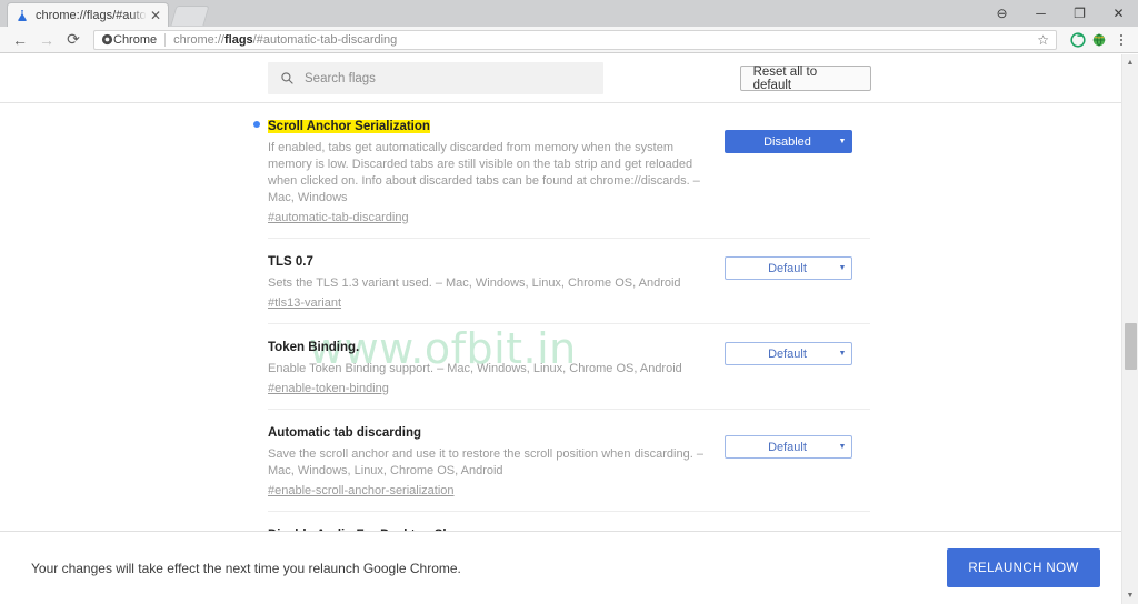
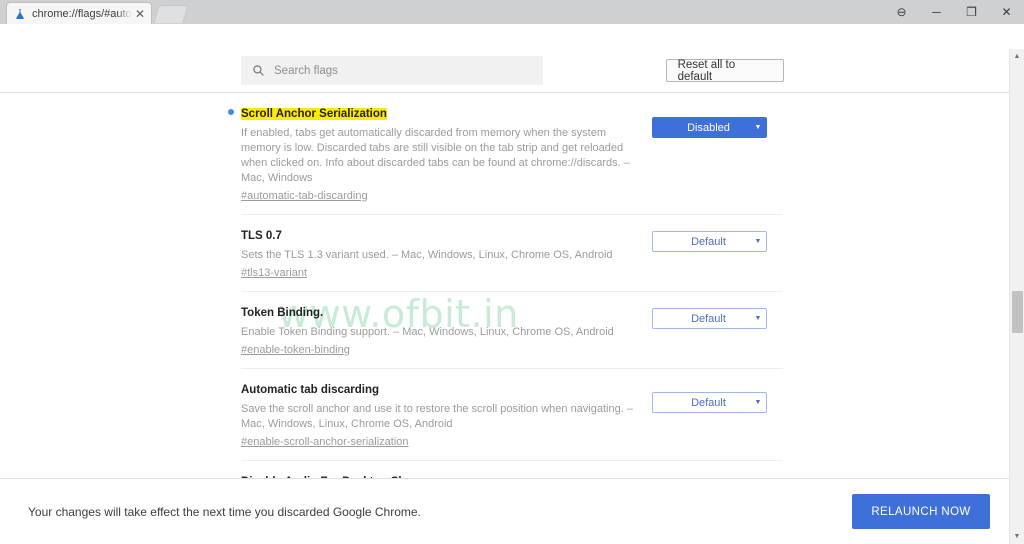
  chrome://flags/#auto
  ✕
  ⊖
  ─
  ❐
  ✕
- ←
- →
- ⟳
- Chrome
- chrome://flags/#automatic-tab-discarding
- ☆
  www.ofbit.in
  Search flags
  Reset all to default
  Scroll Anchor Serialization
  If enabled, tabs get automatically discarded from memory when the system memory is low. Discarded tabs are still visible on the tab strip and get reloaded when clicked on. Info about discarded tabs can be found at chrome://discards. – Mac, Windows
  #automatic-tab-discarding
  Disabled
  TLS 0.7
  Sets the TLS 1.3 variant used. – Mac, Windows, Linux, Chrome OS, Android
  #tls13-variant
  Default
  Token Binding.
  Enable Token Binding support. – Mac, Windows, Linux, Chrome OS, Android
  #enable-token-binding
  Default
  Automatic tab discarding
- Save the scroll anchor and use it to restore the scroll position when discarding. – Mac, Windows, Linux, Chrome OS, Android
+ Save the scroll anchor and use it to restore the scroll position when navigating. – Mac, Windows, Linux, Chrome OS, Android
  #enable-scroll-anchor-serialization
  Default
- Your changes will take effect the next time you relaunch Google Chrome.
+ Your changes will take effect the next time you discarded Google Chrome.
  RELAUNCH NOW
